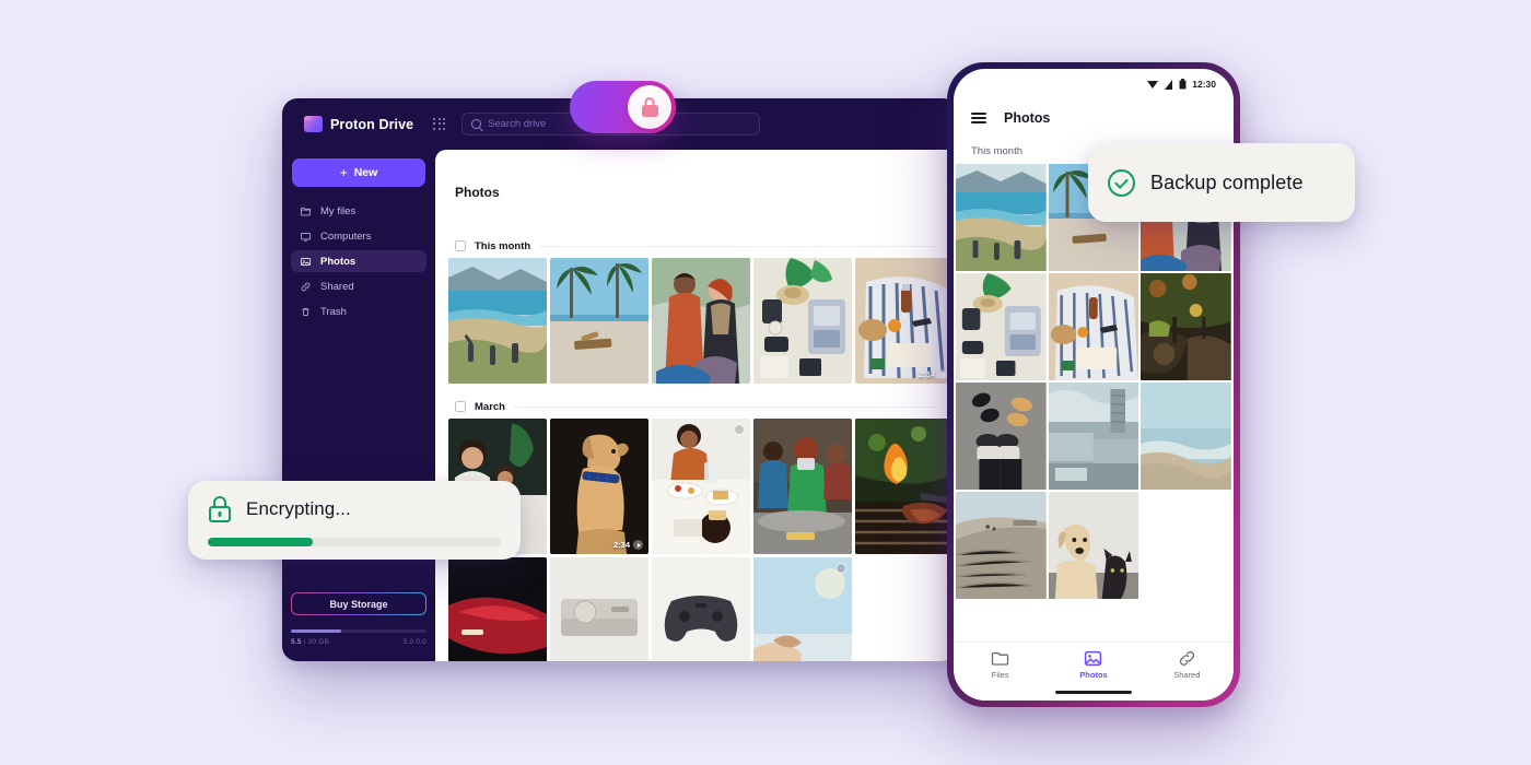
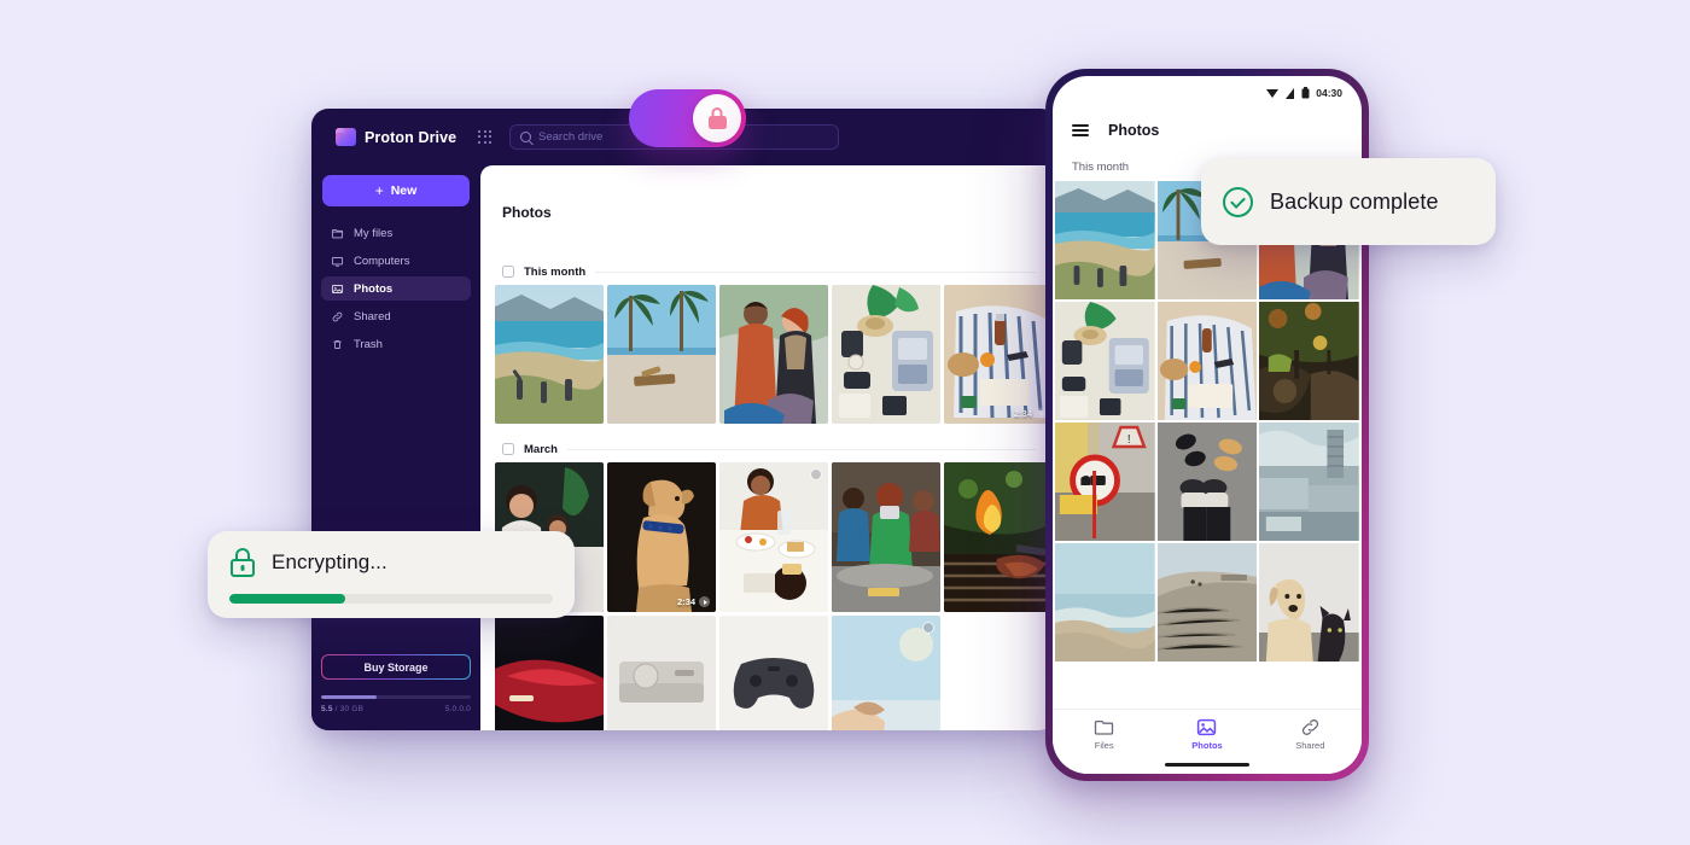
  Proton Drive
  Search drive
  +
  New
  My files
  Computers
  Photos
  Shared
  Trash
  Buy Storage
  Photos
  This month
  2:34
  March
  2:34
  Encrypting...
- 12:30
+ 04:30
  Photos
  This month
+ !
  Files
  Photos
  Shared
  Backup complete
